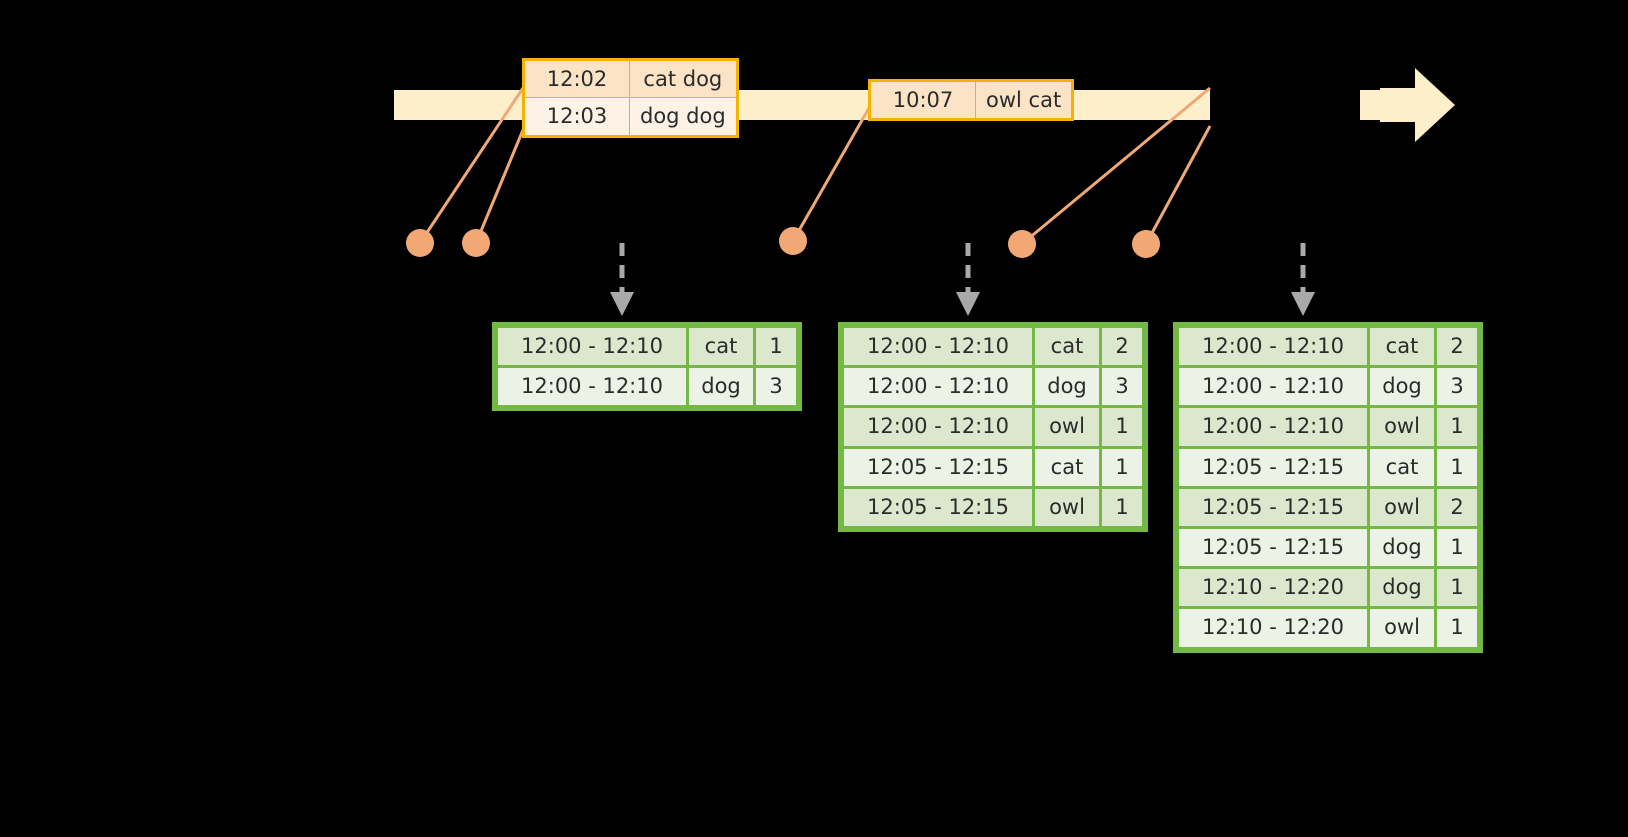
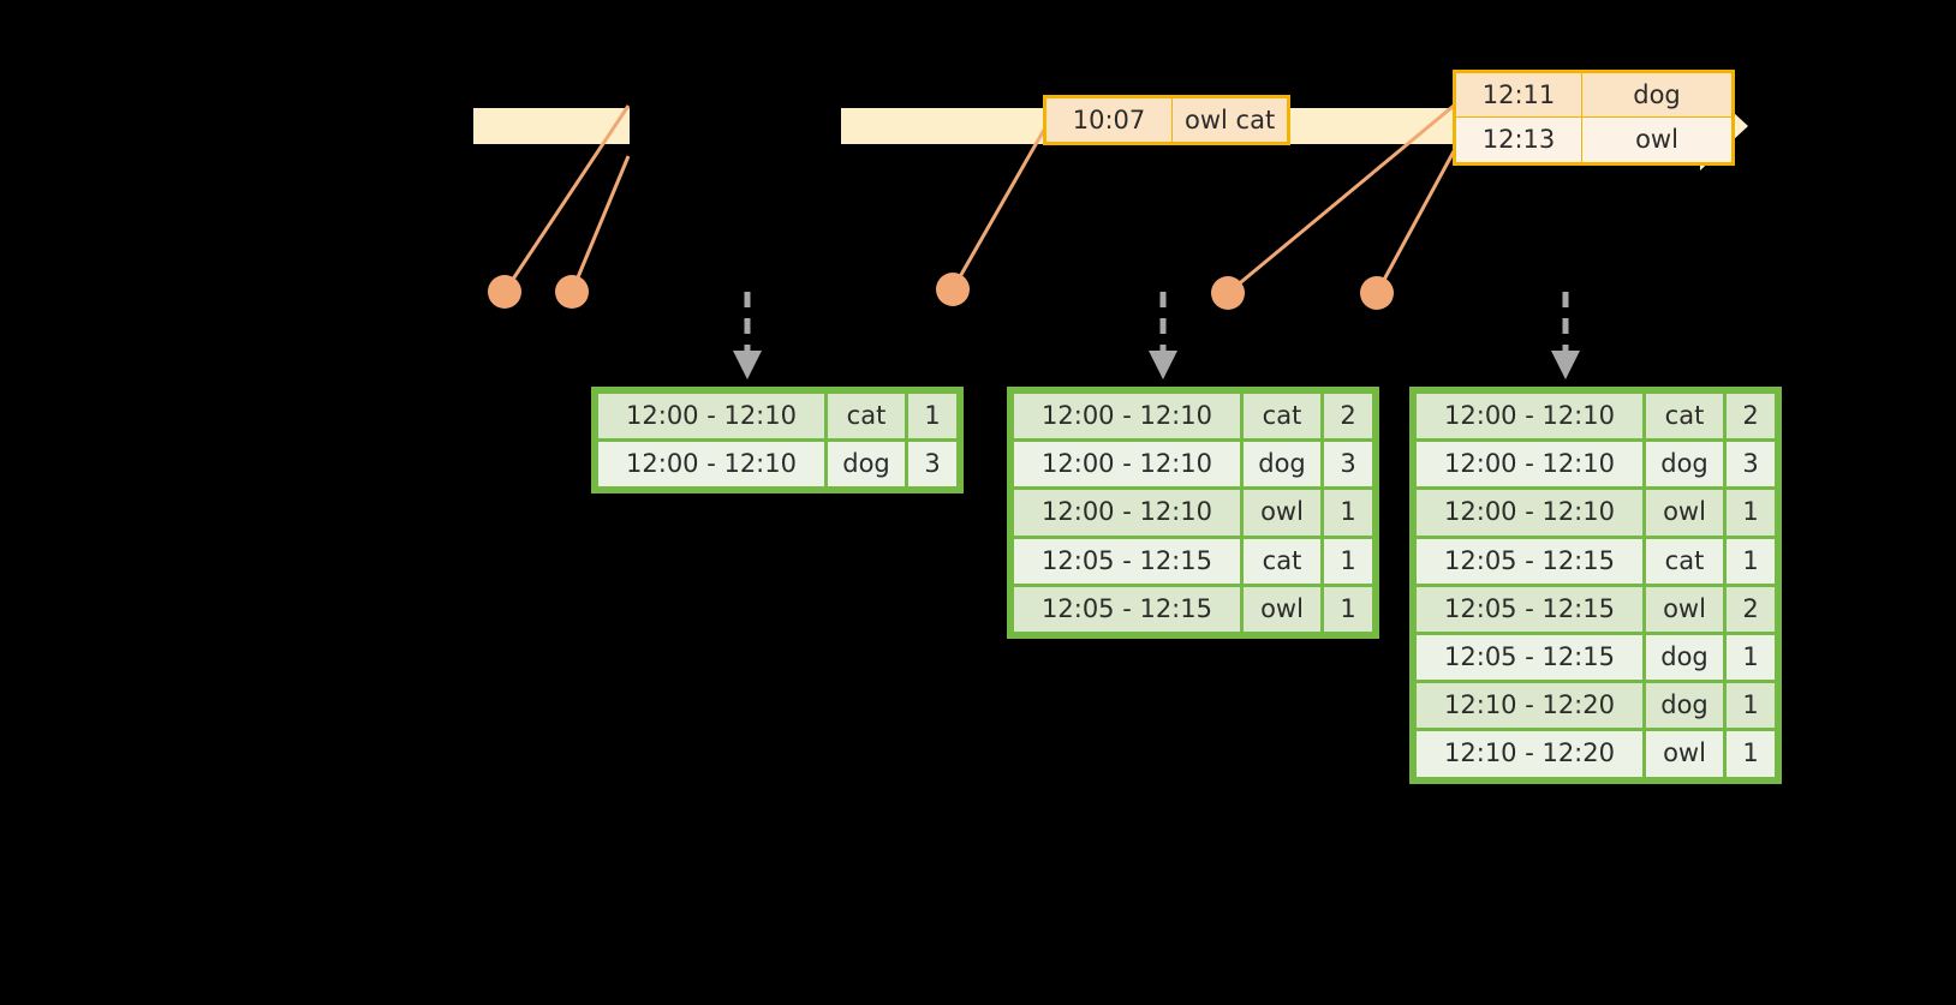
- 12:02	cat dog
- 12:03	dog dog
  10:07	owl cat
+ 12:11	dog
+ 12:13	owl
  12:00 - 12:10	cat	1
  12:00 - 12:10	dog	3
  12:00 - 12:10	cat	2
  12:00 - 12:10	dog	3
  12:00 - 12:10	owl	1
  12:05 - 12:15	cat	1
  12:05 - 12:15	owl	1
  12:00 - 12:10	cat	2
  12:00 - 12:10	dog	3
  12:00 - 12:10	owl	1
  12:05 - 12:15	cat	1
  12:05 - 12:15	owl	2
  12:05 - 12:15	dog	1
  12:10 - 12:20	dog	1
  12:10 - 12:20	owl	1
